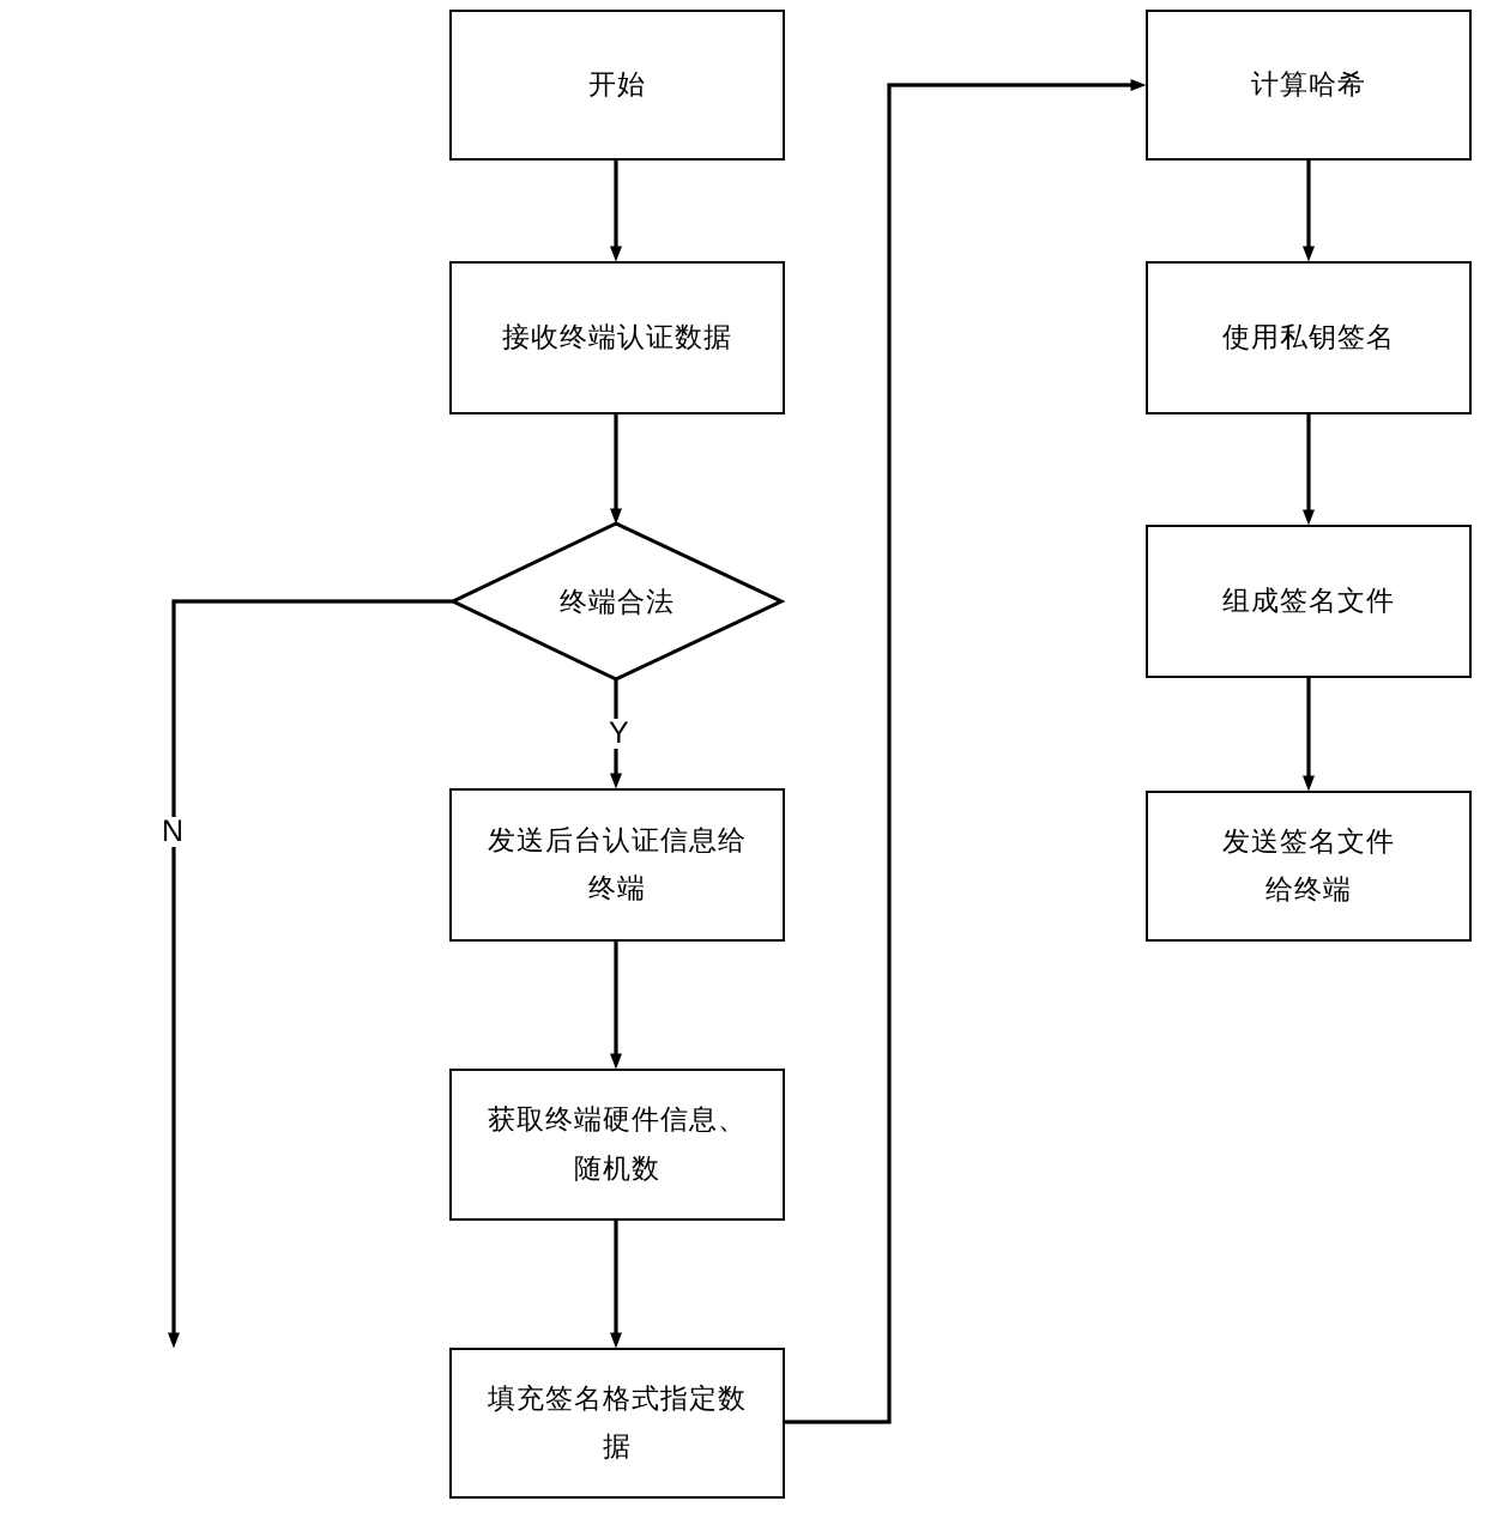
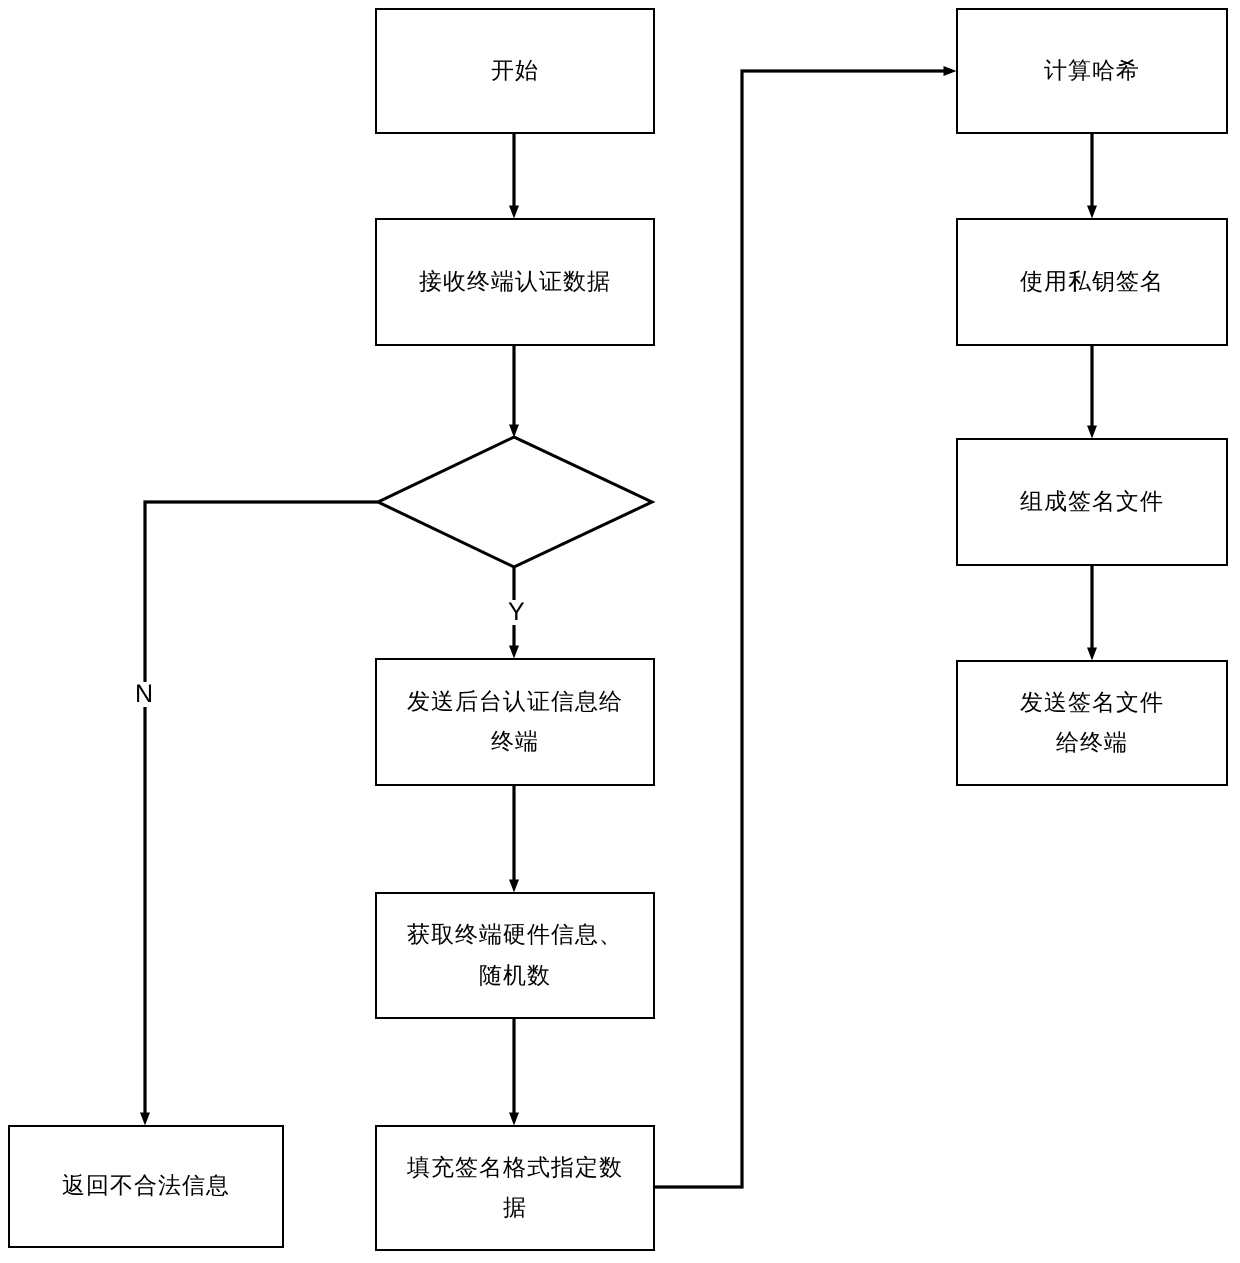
  开始
  接收终端认证数据
- 终端合法
  发送后台认证信息给
  终端
  获取终端硬件信息、
  随机数
  填充签名格式指定数
  据
+ 返回不合法信息
  计算哈希
  使用私钥签名
  组成签名文件
  发送签名文件
  给终端
  Y
  N
